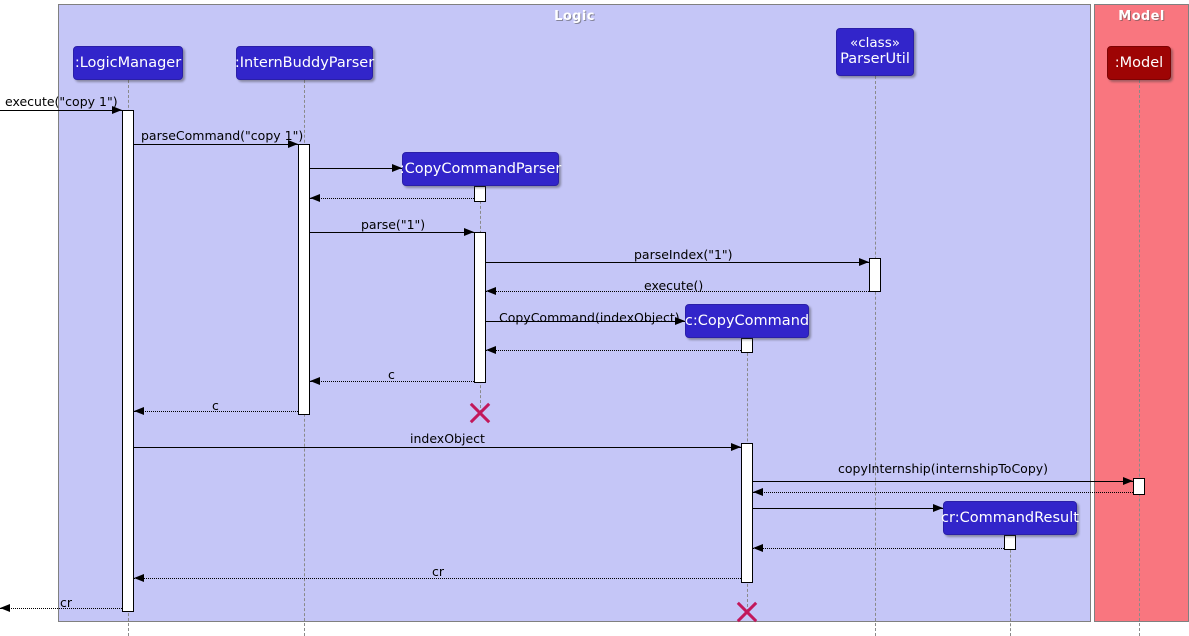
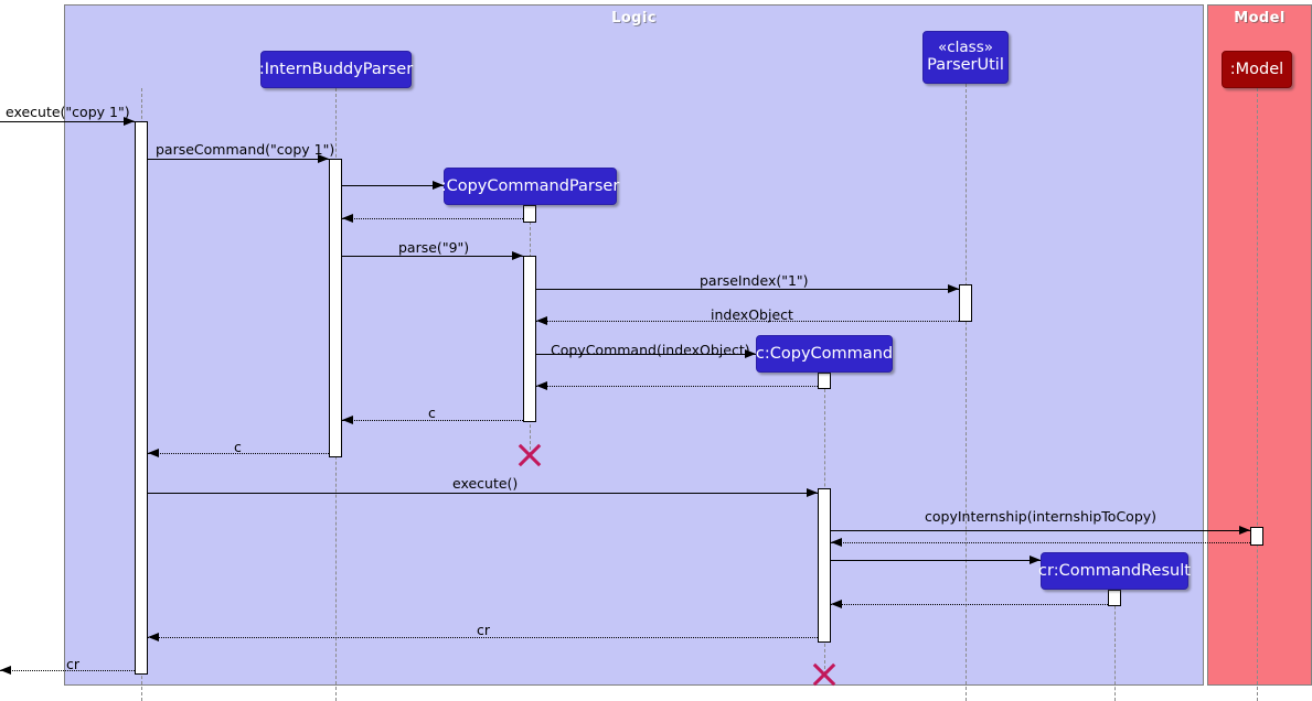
  Logic
  Model
  execute("copy 1")
  parseCommand("copy 1")
- parse("1")
+ parse("9")
  parseIndex("1")
- execute()
+ indexObject
  CopyCommand(indexObject)
  c
  c
- indexObject
+ execute()
  copyInternship(internshipToCopy)
  cr
  cr
- :LogicManager
  :InternBuddyParser
  «class»
  ParserUtil
  :Model
  :CopyCommandParser
  c:CopyCommand
  cr:CommandResult
